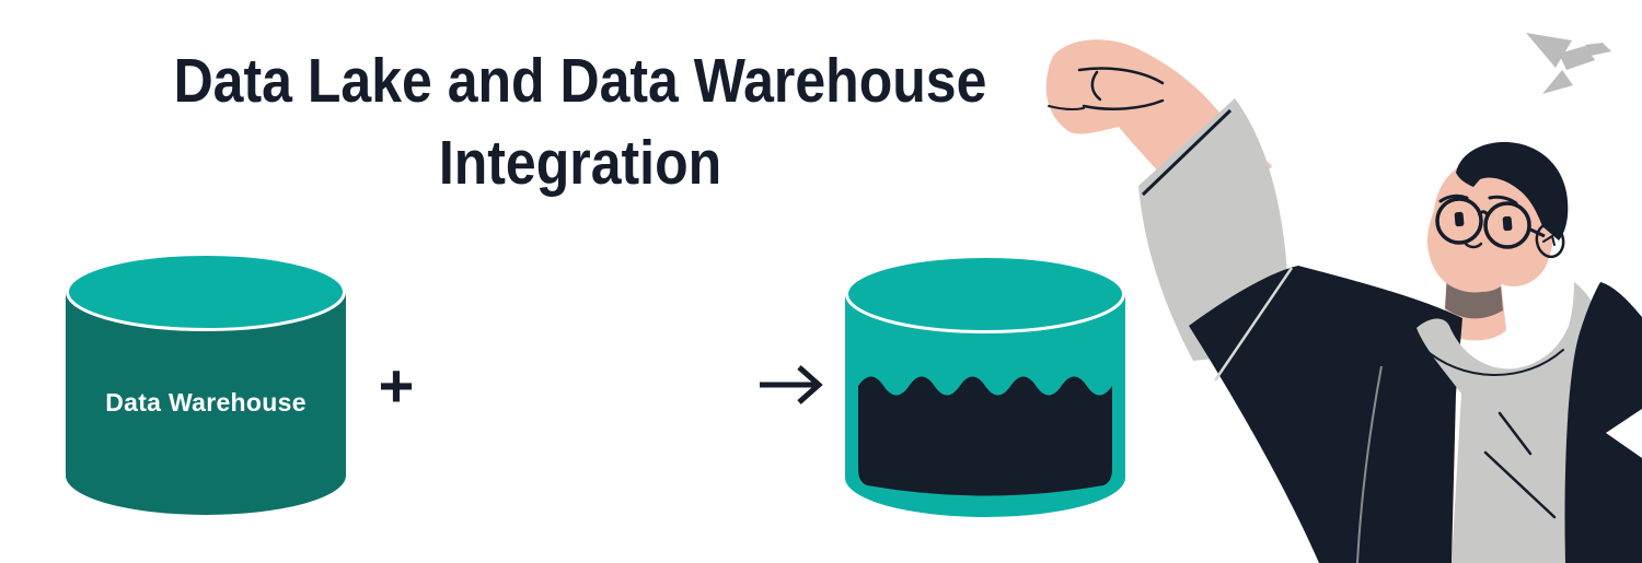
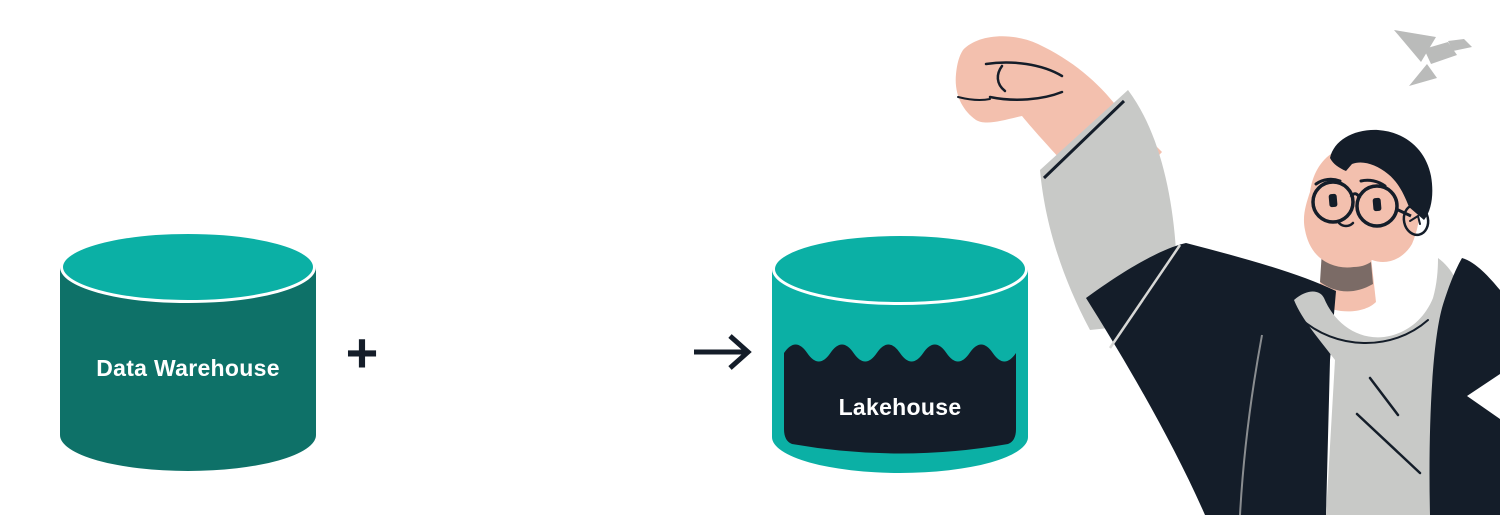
- Data Lake and Data Warehouse
- Integration
  Data Warehouse
  +
+ Lakehouse
